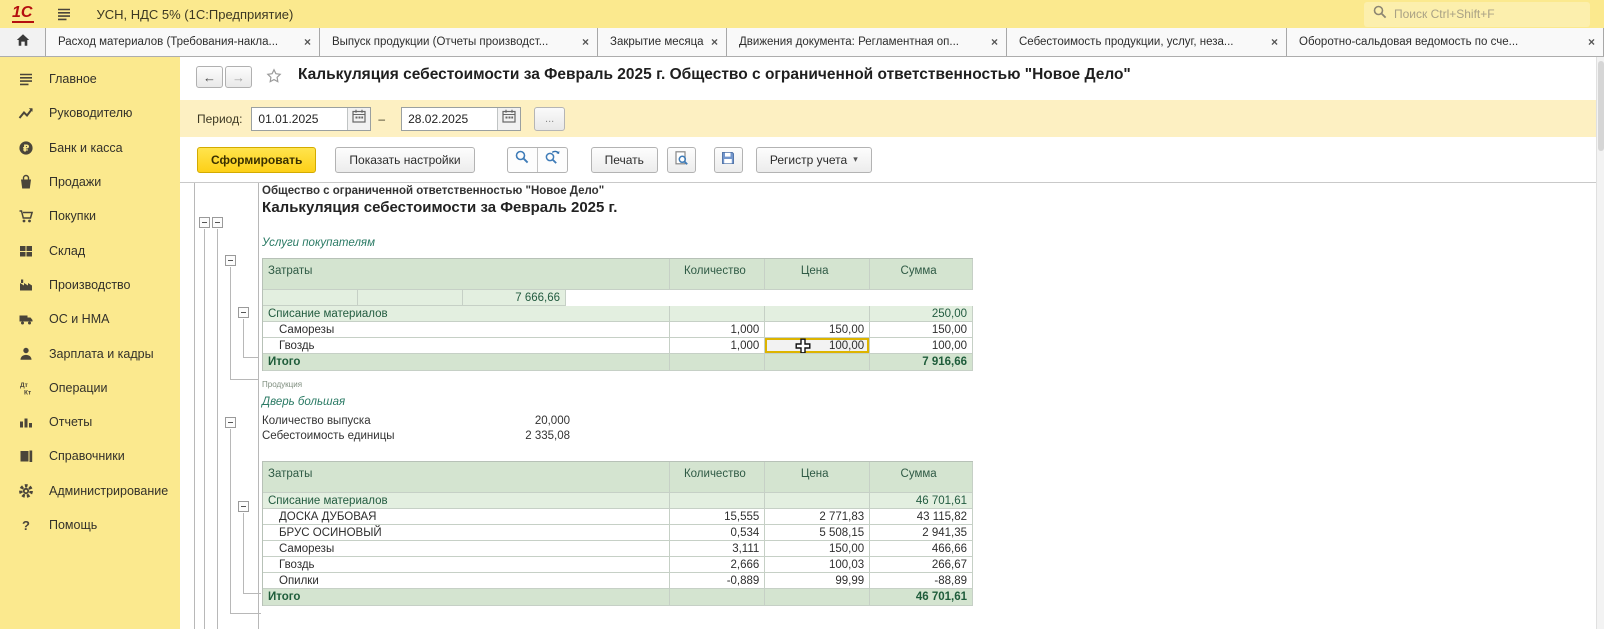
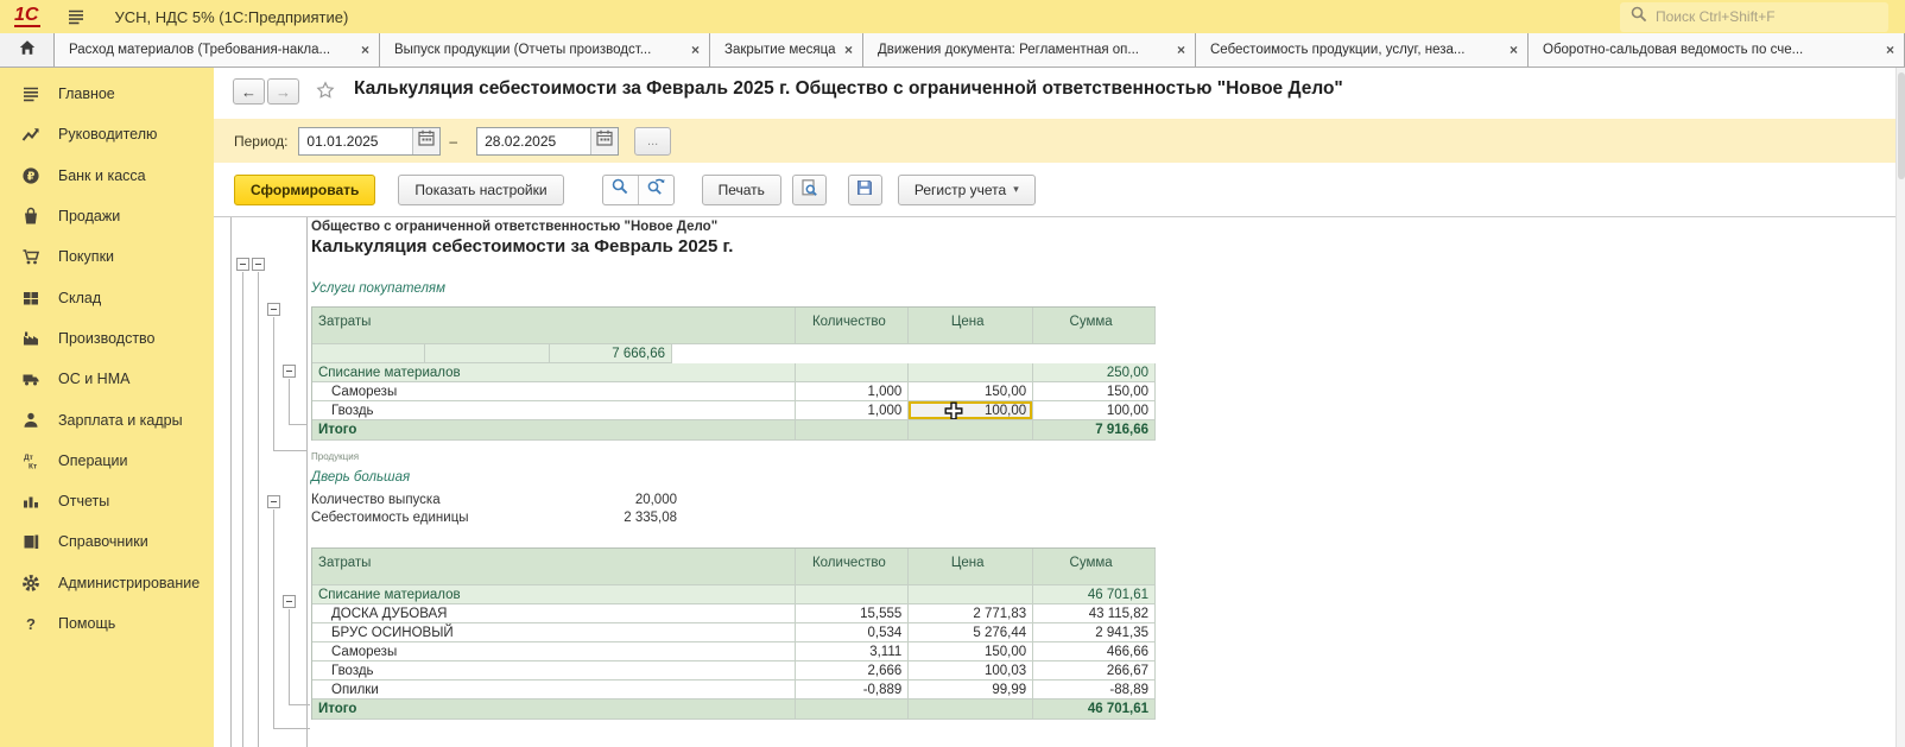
  1С
  УСН, НДС 5% (1С:Предприятие)
  Поиск Ctrl+Shift+F
  Расход материалов (Требования-накла...
  ×
  Выпуск продукции (Отчеты производст...
  ×
  Закрытие месяца
  ×
  Движения документа: Регламентная оп...
  ×
  Себестоимость продукции, услуг, неза...
  ×
  Оборотно-сальдовая ведомость по сче...
  ×
  Главное
  Руководителю
  ₽
  Банк и касса
  Продажи
  Покупки
  Склад
  Производство
  ОС и НМА
  Зарплата и кадры
  Операции
  Отчеты
  Справочники
  Администрирование
  ?
  Помощь
  ←
  →
  Калькуляция себестоимости за Февраль 2025 г. Общество с ограниченной ответственностью "Новое Дело"
  Период:
  01.01.2025
  –
  28.02.2025
  ...
  Сформировать
  Показать настройки
  Печать
  Регистр учета
  ▾
  Общество с ограниченной ответственностью "Новое Дело"
  Калькуляция себестоимости за Февраль 2025 г.
  Услуги покупателям
  Затраты
  Количество
  Цена
  Сумма
  7 666,66
  Списание материалов
  250,00
  Саморезы
  1,000
  150,00
  150,00
  Гвоздь
  1,000
  100,00
  100,00
  Итого
  7 916,66
  Продукция
  Дверь большая
  Количество выпуска
  20,000
  Себестоимость единицы
  2 335,08
  Затраты
  Количество
  Цена
  Сумма
  Списание материалов
  46 701,61
  ДОСКА ДУБОВАЯ
  15,555
  2 771,83
  43 115,82
  БРУС ОСИНОВЫЙ
  0,534
- 5 508,15
+ 5 276,44
  2 941,35
  Саморезы
  3,111
  150,00
  466,66
  Гвоздь
  2,666
  100,03
  266,67
  Опилки
  -0,889
  99,99
  -88,89
  Итого
  46 701,61
